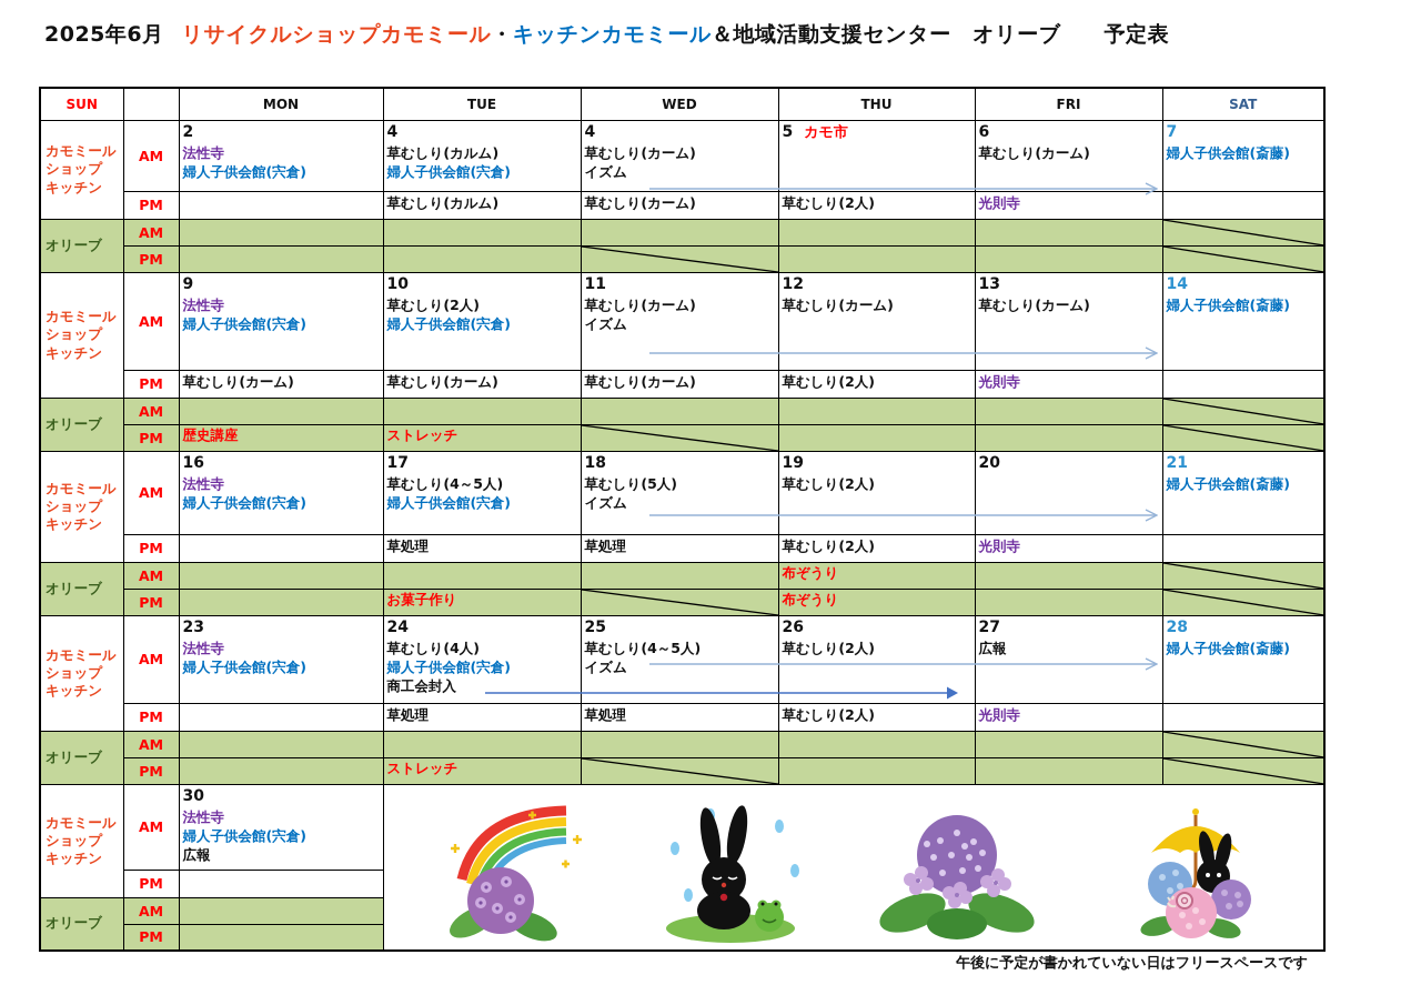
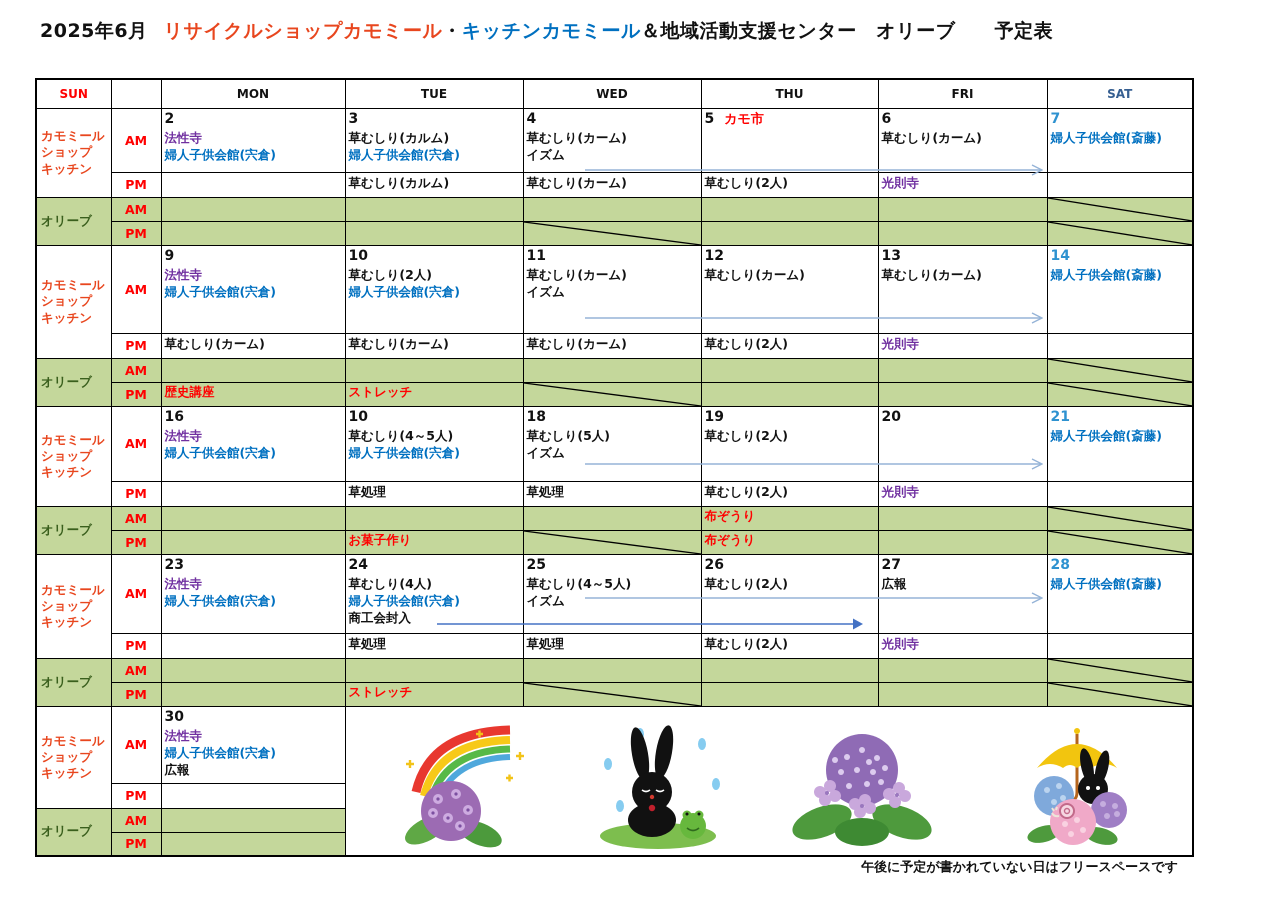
  2025年6月 リサイクルショップカモミール・キッチンカモミール＆地域活動支援センター オリーブ 予定表
  SUN		MON	TUE	WED	THU	FRI	SAT
- カモミールショップキッチン	AM	2法性寺婦人子供会館(宍倉)	4草むしり(カルム)婦人子供会館(宍倉)	4草むしり(カーム)イズム	5 カモ市	6草むしり(カーム)	7婦人子供会館(斎藤)
+ カモミールショップキッチン	AM	2法性寺婦人子供会館(宍倉)	3草むしり(カルム)婦人子供会館(宍倉)	4草むしり(カーム)イズム	5 カモ市	6草むしり(カーム)	7婦人子供会館(斎藤)
  PM		草むしり(カルム)	草むしり(カーム)	草むしり(2人)	光則寺
  オリーブ	AM
  PM
  カモミールショップキッチン	AM	9法性寺婦人子供会館(宍倉)	10草むしり(2人)婦人子供会館(宍倉)	11草むしり(カーム)イズム	12草むしり(カーム)	13草むしり(カーム)	14婦人子供会館(斎藤)
  PM	草むしり(カーム)	草むしり(カーム)	草むしり(カーム)	草むしり(2人)	光則寺
  オリーブ	AM
  PM	歴史講座	ストレッチ
- カモミールショップキッチン	AM	16法性寺婦人子供会館(宍倉)	17草むしり(4～5人)婦人子供会館(宍倉)	18草むしり(5人)イズム	19草むしり(2人)	20	21婦人子供会館(斎藤)
+ カモミールショップキッチン	AM	16法性寺婦人子供会館(宍倉)	10草むしり(4～5人)婦人子供会館(宍倉)	18草むしり(5人)イズム	19草むしり(2人)	20	21婦人子供会館(斎藤)
  PM		草処理	草処理	草むしり(2人)	光則寺
  オリーブ	AM				布ぞうり
  PM		お菓子作り		布ぞうり
  カモミールショップキッチン	AM	23法性寺婦人子供会館(宍倉)	24草むしり(4人)婦人子供会館(宍倉)商工会封入	25草むしり(4～5人)イズム	26草むしり(2人)	27広報	28婦人子供会館(斎藤)
  PM		草処理	草処理	草むしり(2人)	光則寺
  オリーブ	AM
  PM		ストレッチ
  カモミールショップキッチン	AM	30法性寺婦人子供会館(宍倉)広報
  PM
  オリーブ	AM
  PM
  午後に予定が書かれていない日はフリースペースです
